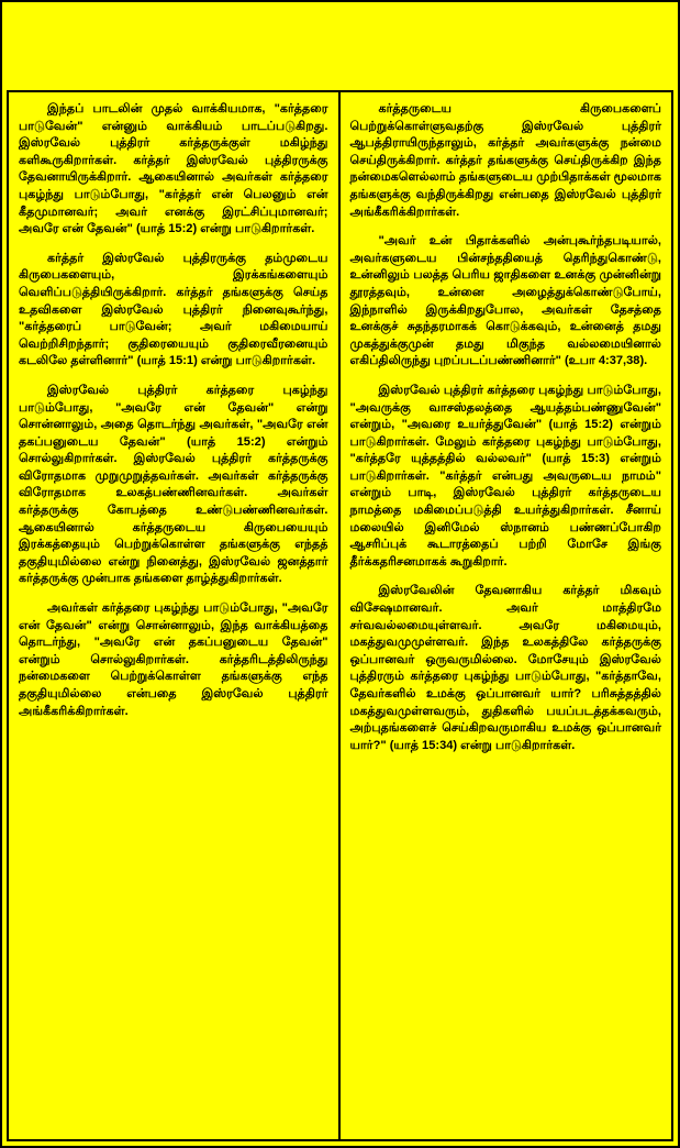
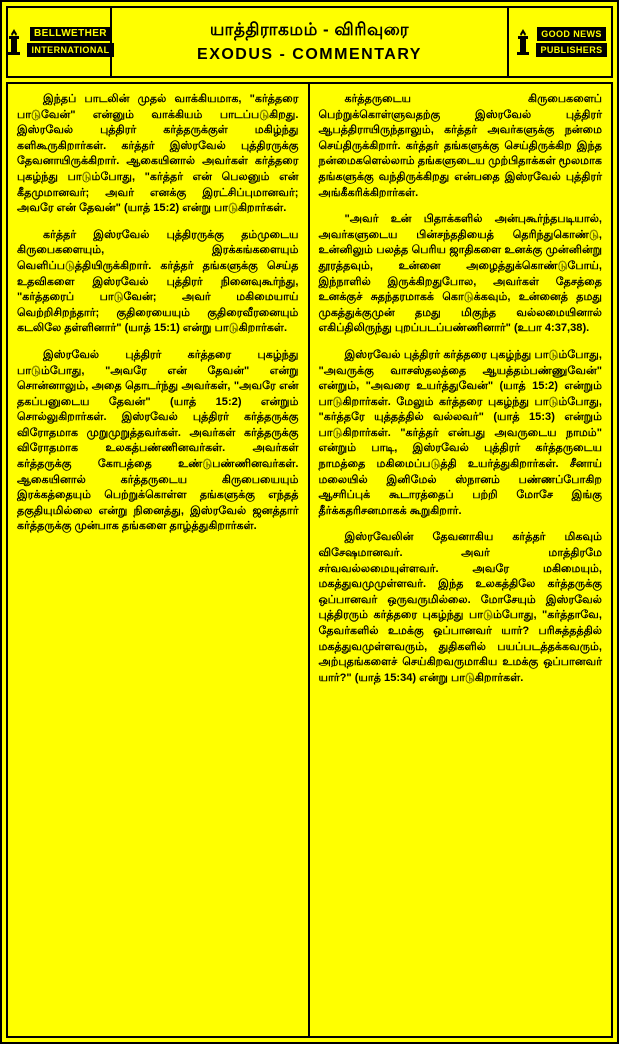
+ BELLWETHER
+ INTERNATIONAL
+ யாத்திராகமம் - விரிவுரை
+ EXODUS - COMMENTARY
+ GOOD NEWS
+ PUBLISHERS
  இந்தப் பாடலின் முதல் வாக்கியமாக, "கர்த்தரை பாடுவேன்" என்னும் வாக்கியம் பாடப்படுகிறது. இஸ்ரவேல் புத்திரர் கர்த்தருக்குள் மகிழ்ந்து களிகூருகிறார்கள். கர்த்தர் இஸ்ரவேல் புத்திரருக்கு தேவனாயிருக்கிறார். ஆகையினால் அவர்கள் கர்த்தரை புகழ்ந்து பாடும்போது, "கர்த்தர் என் பெலனும் என் கீதமுமானவர்; அவர் எனக்கு இரட்சிப்புமானவர்; அவரே என் தேவன்" (யாத் 15:2) என்று பாடுகிறார்கள்.
  கர்த்தர் இஸ்ரவேல் புத்திரருக்கு தம்முடைய கிருபைகளையும், இரக்கங்களையும் வெளிப்படுத்தியிருக்கிறார். கர்த்தர் தங்களுக்கு செய்த உதவிகளை இஸ்ரவேல் புத்திரர் நினைவுகூர்ந்து, "கர்த்தரைப் பாடுவேன்; அவர் மகிமையாய் வெற்றிசிறந்தார்; குதிரையையும் குதிரைவீரனையும் கடலிலே தள்ளினார்" (யாத் 15:1) என்று பாடுகிறார்கள்.
  இஸ்ரவேல் புத்திரர் கர்த்தரை புகழ்ந்து பாடும்போது, "அவரே என் தேவன்" என்று சொன்னாலும், அதை தொடர்ந்து அவர்கள், "அவரே என் தகப்பனுடைய தேவன்" (யாத் 15:2) என்றும் சொல்லுகிறார்கள். இஸ்ரவேல் புத்திரர் கர்த்தருக்கு விரோதமாக முறுமுறுத்தவர்கள். அவர்கள் கர்த்தருக்கு விரோதமாக உலகத்பண்ணினவர்கள். அவர்கள் கர்த்தருக்கு கோபத்தை உண்டுபண்ணினவர்கள். ஆகையினால் கர்த்தருடைய கிருபையையும் இரக்கத்தையும் பெற்றுக்கொள்ள தங்களுக்கு எந்தத் தகுதியுமில்லை என்று நினைத்து, இஸ்ரவேல் ஜனத்தார் கர்த்தருக்கு முன்பாக தங்களை தாழ்த்துகிறார்கள்.
- அவர்கள் கர்த்தரை புகழ்ந்து பாடும்போது, "அவரே என் தேவன்" என்று சொன்னாலும், இந்த வாக்கியத்தை தொடர்ந்து, "அவரே என் தகப்பனுடைய தேவன்" என்றும் சொல்லுகிறார்கள். கர்த்தரிடத்திலிருந்து நன்மைகளை பெற்றுக்கொள்ள தங்களுக்கு எந்த தகுதியுமில்லை என்பதை இஸ்ரவேல் புத்திரர் அங்கீகரிக்கிறார்கள்.
  கர்த்தருடைய கிருபைகளைப் பெற்றுக்கொள்ளுவதற்கு இஸ்ரவேல் புத்திரர் ஆபத்திராயிருந்தாலும், கர்த்தர் அவர்களுக்கு நன்மை செய்திருக்கிறார். கர்த்தர் தங்களுக்கு செய்திருக்கிற இந்த நன்மைகளெல்லாம் தங்களுடைய முற்பிதாக்கள் மூலமாக தங்களுக்கு வந்திருக்கிறது என்பதை இஸ்ரவேல் புத்திரர் அங்கீகரிக்கிறார்கள்.
  "அவர் உன் பிதாக்களில் அன்புகூர்ந்தபடியால், அவர்களுடைய பின்சந்ததியைத் தெரிந்துகொண்டு, உன்னிலும் பலத்த பெரிய ஜாதிகளை உனக்கு முன்னின்று தூரத்தவும், உன்னை அழைத்துக்கொண்டுபோய், இந்நாளில் இருக்கிறதுபோல, அவர்கள் தேசத்தை உனக்குச் சுதந்தரமாகக் கொடுக்கவும், உன்னைத் தமது முகத்துக்குமுன் தமது மிகுந்த வல்லமையினால் எகிப்திலிருந்து புறப்படப்பண்ணினார்" (உபா 4:37,38).
  இஸ்ரவேல் புத்திரர் கர்த்தரை புகழ்ந்து பாடும்போது, "அவருக்கு வாசஸ்தலத்தை ஆயத்தம்பண்ணுவேன்" என்றும், "அவரை உயர்த்துவேன்" (யாத் 15:2) என்றும் பாடுகிறார்கள். மேலும் கர்த்தரை புகழ்ந்து பாடும்போது, "கர்த்தரே யுத்தத்தில் வல்லவர்" (யாத் 15:3) என்றும் பாடுகிறார்கள். "கர்த்தர் என்பது அவருடைய நாமம்" என்றும் பாடி, இஸ்ரவேல் புத்திரர் கர்த்தருடைய நாமத்தை மகிமைப்படுத்தி உயர்த்துகிறார்கள். சீனாய் மலையில் இனிமேல் ஸ்நானம் பண்ணப்போகிற ஆசரிப்புக் கூடாரத்தைப் பற்றி மோசே இங்கு தீர்க்கதரிசனமாகக் கூறுகிறார்.
  இஸ்ரவேலின் தேவனாகிய கர்த்தர் மிகவும் விசேஷமானவர். அவர் மாத்திரமே சர்வவல்லமையுள்ளவர். அவரே மகிமையும், மகத்துவமுமுள்ளவர். இந்த உலகத்திலே கர்த்தருக்கு ஒப்பானவர் ஒருவருமில்லை. மோசேயும் இஸ்ரவேல் புத்திரரும் கர்த்தரை புகழ்ந்து பாடும்போது, "கர்த்தாவே, தேவர்களில் உமக்கு ஒப்பானவர் யார்? பரிசுத்தத்தில் மகத்துவமுள்ளவரும், துதிகளில் பயப்படத்தக்கவரும், அற்புதங்களைச் செய்கிறவருமாகிய உமக்கு ஒப்பானவர் யார்?" (யாத் 15:34) என்று பாடுகிறார்கள்.
